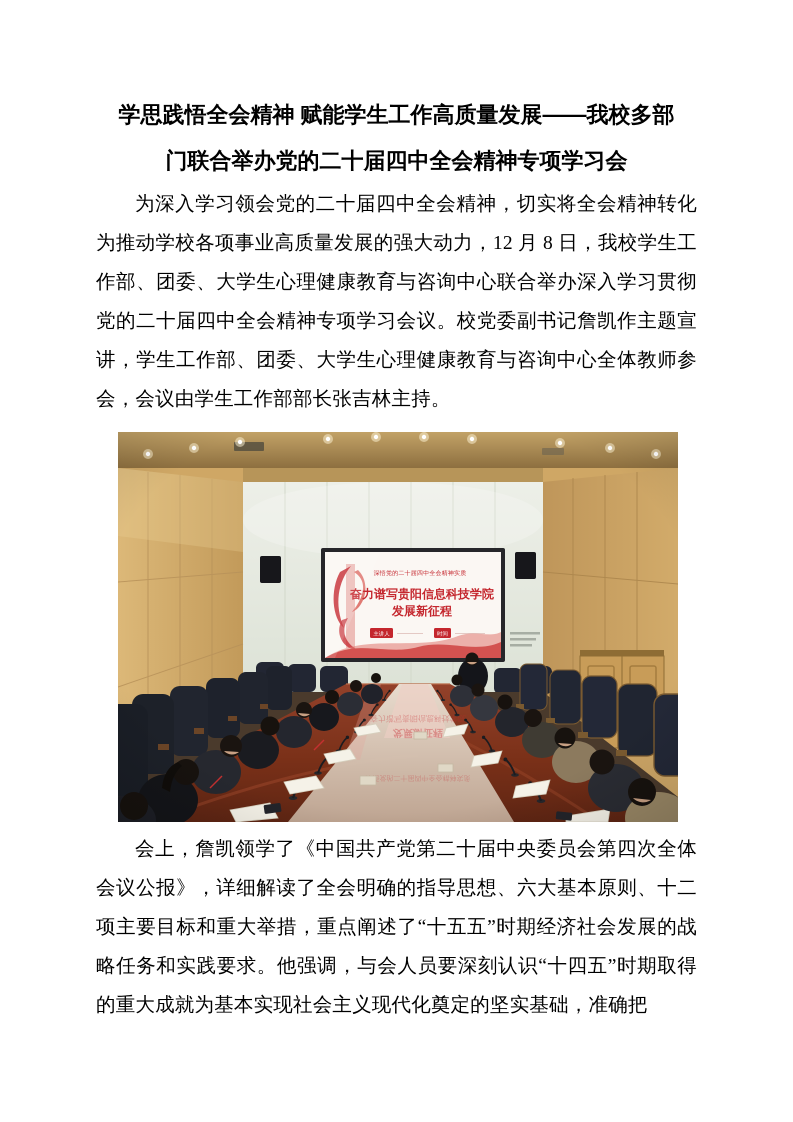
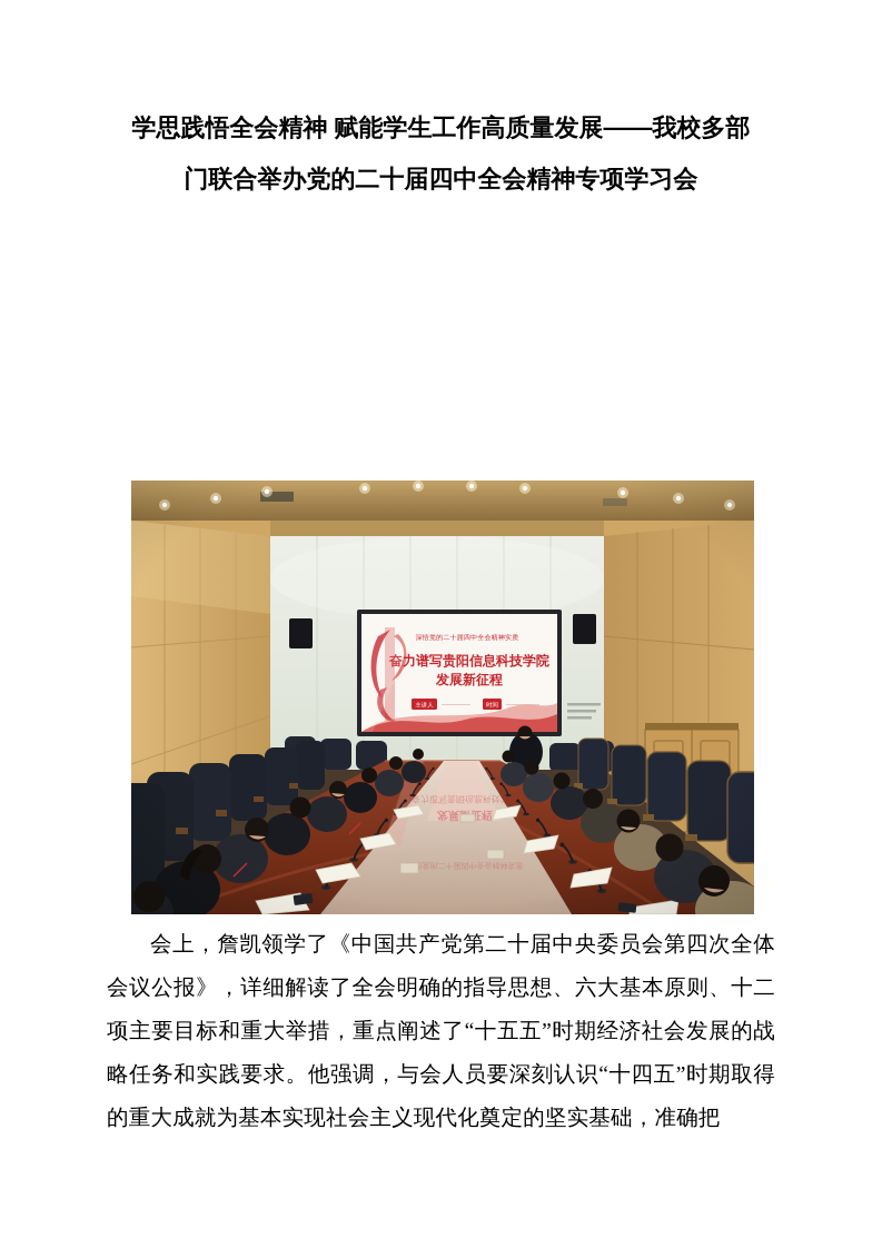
  学思践悟全会精神 赋能学生工作高质量发展——我校多部
  门联合举办党的二十届四中全会精神专项学习会
- 为深入学习领会党的二十届四中全会精神，切实将全会精神转化为推动学校各项事业高质量发展的强大动力，12 月 8 日，我校学生工作部、团委、大学生心理健康教育与咨询中心联合举办深入学习贯彻党的二十届四中全会精神专项学习会议。校党委副书记詹凯作主题宣讲，学生工作部、团委、大学生心理健康教育与咨询中心全体教师参会，会议由学生工作部部长张吉林主持。
  会上，詹凯领学了《中国共产党第二十届中央委员会第四次全体会议公报》，详细解读了全会明确的指导思想、六大基本原则、十二项主要目标和重大举措，重点阐述了“十五五”时期经济社会发展的战略任务和实践要求。他强调，与会人员要深刻认识“十四五”时期取得的重大成就为基本实现社会主义现代化奠定的坚实基础，准确把
